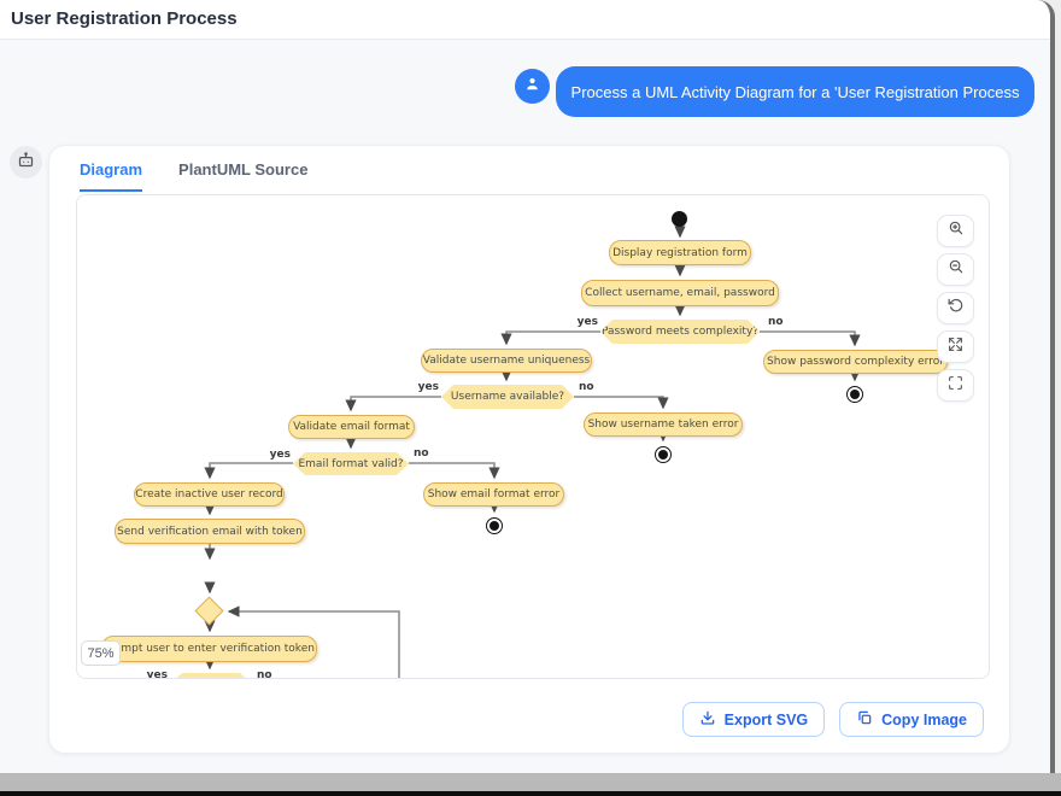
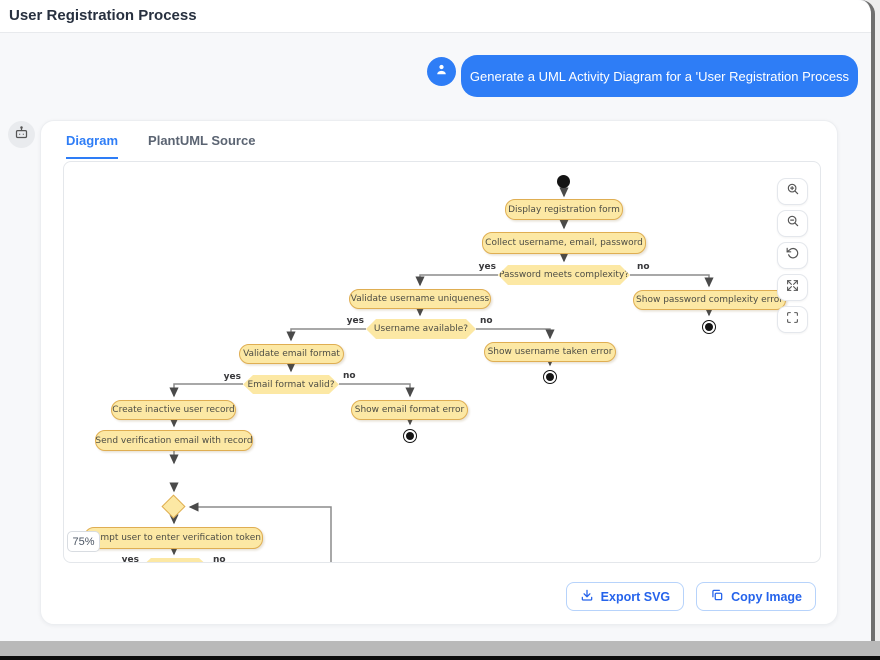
  User Registration Process
- Process a UML Activity Diagram for a 'User Registration Process
+ Generate a UML Activity Diagram for a 'User Registration Process
  Diagram
  PlantUML Source
  Display registration form
  Collect username, email, password
  Password meets complexity?
  yes
  no
  Validate username uniqueness
  Show password complexity erro
  Username available?
  yes
  no
  Validate email format
  Show username taken error
  Email format valid?
  yes
  no
  Create inactive user record
  Show email format error
- Send verification email with token
+ Send verification email with record
  mpt user to enter verification token
  yes
  no
  75%
  Export SVG
  Copy Image
